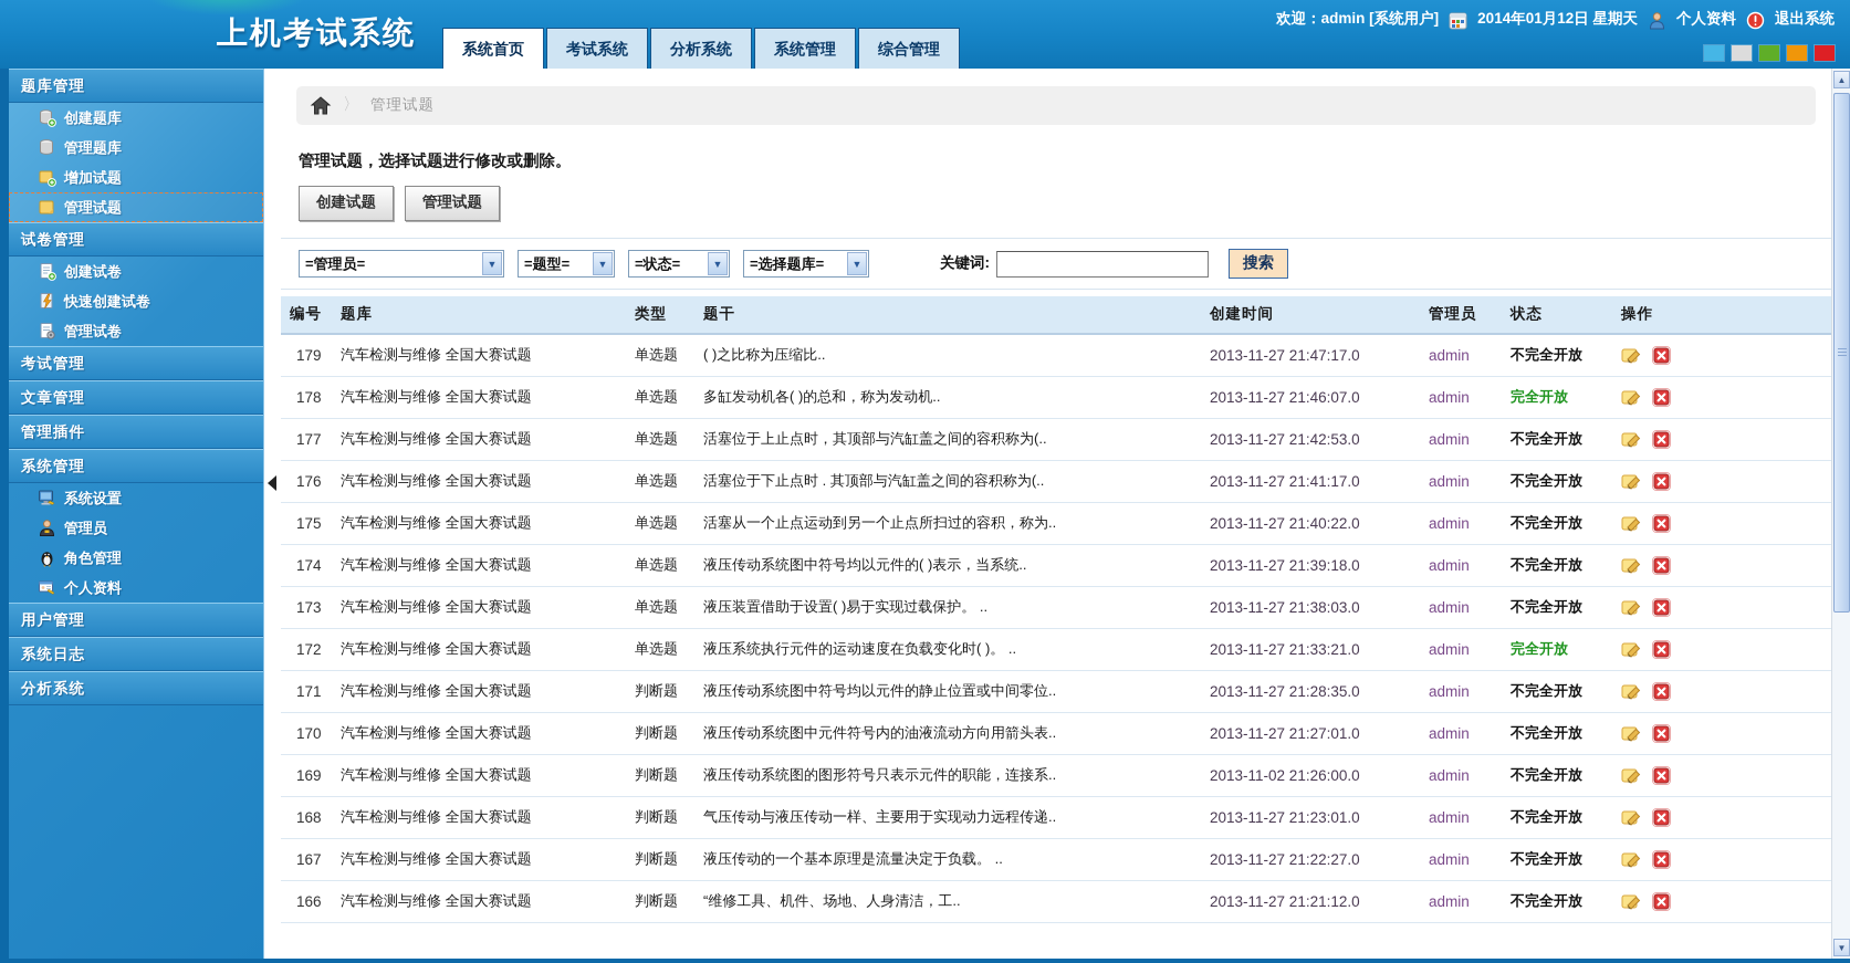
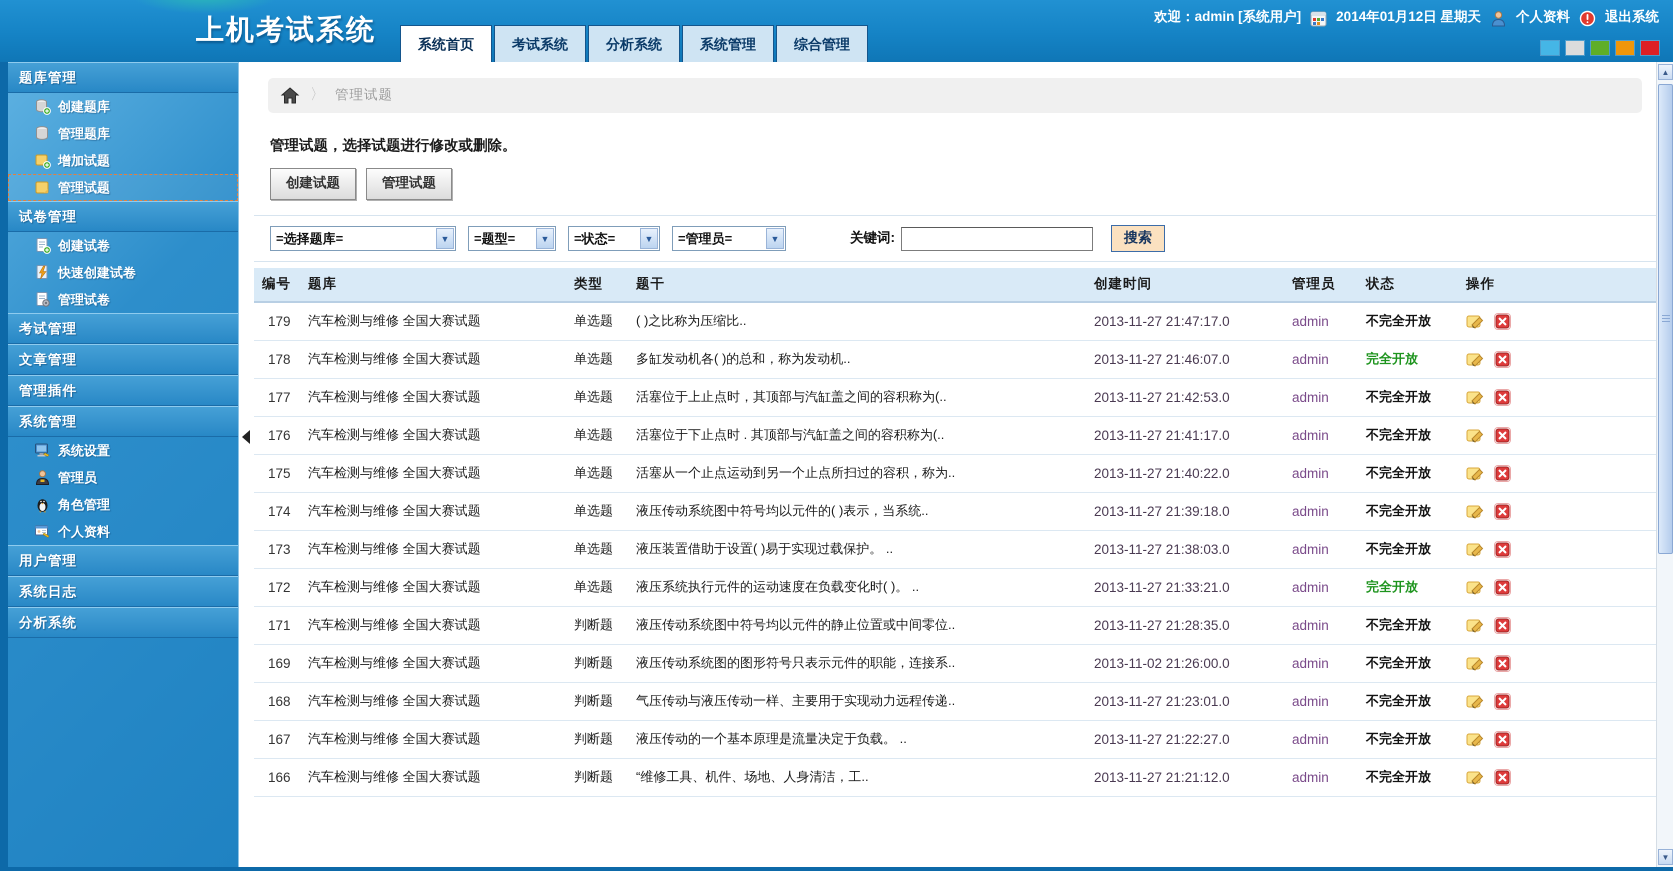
  上机考试系统
  欢迎：admin [系统用户]
  2014年01月12日 星期天
  个人资料
  退出系统
  系统首页
  考试系统
  分析系统
  系统管理
  综合管理
  题库管理
  创建题库
  管理题库
  增加试题
  管理试题
  试卷管理
  创建试卷
  快速创建试卷
  管理试卷
  考试管理
  文章管理
  管理插件
  系统管理
  系统设置
  管理员
  角色管理
  个人资料
  用户管理
  系统日志
  分析系统
  〉
  管理试题
  管理试题，选择试题进行修改或删除。
  创建试题
  管理试题
- =管理员=
+ =选择题库=
  ▼
  =题型=
  ▼
  =状态=
  ▼
- =选择题库=
+ =管理员=
  ▼
  关键词:
  搜索
  编号	题库	类型	题干	创建时间	管理员	状态	操作
  179	汽车检测与维修 全国大赛试题	单选题	( )之比称为压缩比..	2013-11-27 21:47:17.0	admin	不完全开放
  178	汽车检测与维修 全国大赛试题	单选题	多缸发动机各( )的总和，称为发动机..	2013-11-27 21:46:07.0	admin	完全开放
  177	汽车检测与维修 全国大赛试题	单选题	活塞位于上止点时，其顶部与汽缸盖之间的容积称为(..	2013-11-27 21:42:53.0	admin	不完全开放
  176	汽车检测与维修 全国大赛试题	单选题	活塞位于下止点时 . 其顶部与汽缸盖之间的容积称为(..	2013-11-27 21:41:17.0	admin	不完全开放
  175	汽车检测与维修 全国大赛试题	单选题	活塞从一个止点运动到另一个止点所扫过的容积，称为..	2013-11-27 21:40:22.0	admin	不完全开放
  174	汽车检测与维修 全国大赛试题	单选题	液压传动系统图中符号均以元件的( )表示，当系统..	2013-11-27 21:39:18.0	admin	不完全开放
  173	汽车检测与维修 全国大赛试题	单选题	液压装置借助于设置( )易于实现过载保护。 ..	2013-11-27 21:38:03.0	admin	不完全开放
  172	汽车检测与维修 全国大赛试题	单选题	液压系统执行元件的运动速度在负载变化时( )。 ..	2013-11-27 21:33:21.0	admin	完全开放
  171	汽车检测与维修 全国大赛试题	判断题	液压传动系统图中符号均以元件的静止位置或中间零位..	2013-11-27 21:28:35.0	admin	不完全开放
- 170	汽车检测与维修 全国大赛试题	判断题	液压传动系统图中元件符号内的油液流动方向用箭头表..	2013-11-27 21:27:01.0	admin	不完全开放
  169	汽车检测与维修 全国大赛试题	判断题	液压传动系统图的图形符号只表示元件的职能，连接系..	2013-11-02 21:26:00.0	admin	不完全开放
  168	汽车检测与维修 全国大赛试题	判断题	气压传动与液压传动一样、主要用于实现动力远程传递..	2013-11-27 21:23:01.0	admin	不完全开放
  167	汽车检测与维修 全国大赛试题	判断题	液压传动的一个基本原理是流量决定于负载。 ..	2013-11-27 21:22:27.0	admin	不完全开放
  166	汽车检测与维修 全国大赛试题	判断题	“维修工具、机件、场地、人身清洁，工..	2013-11-27 21:21:12.0	admin	不完全开放
  ▲
  ▼
